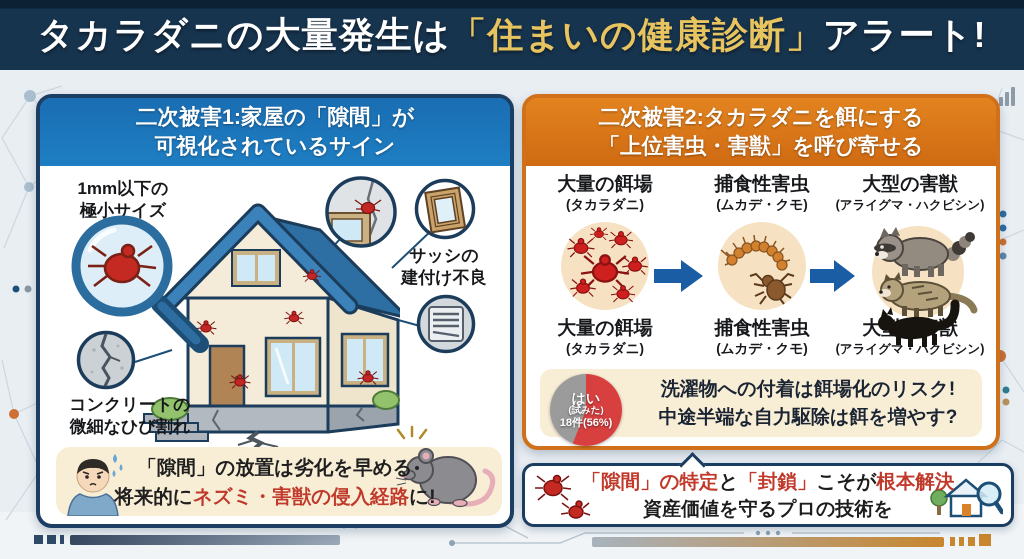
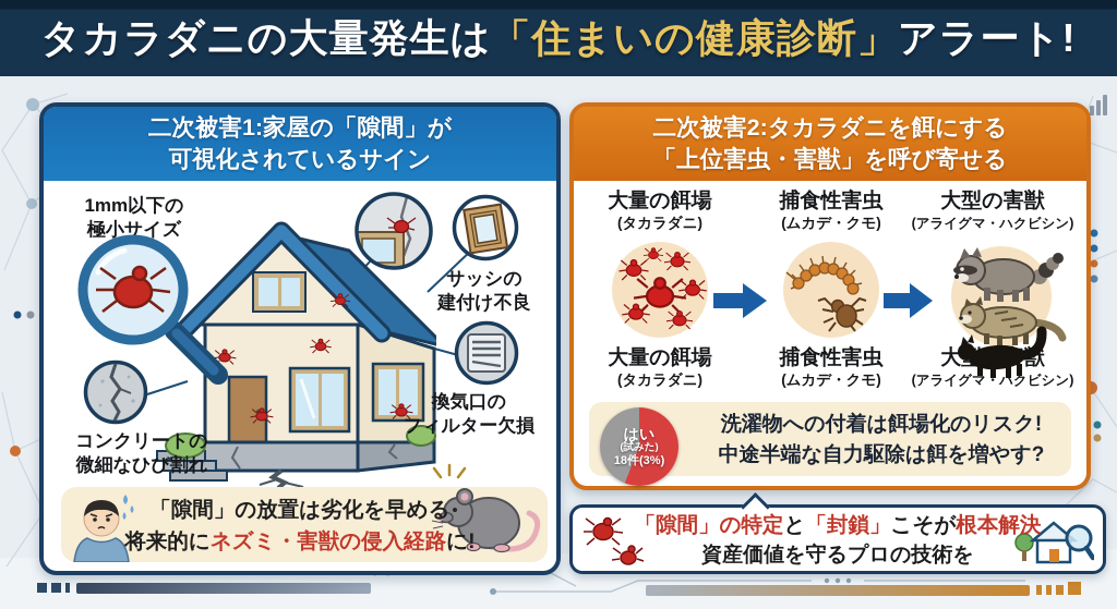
  タカラダニの大量発生は「住まいの健康診断」アラート!
  二次被害1:家屋の「隙間」が
  可視化されているサイン
  1mm以下の
  極小サイズ
  サッシの
  建付け不良
+ 換気口の
+ フィルター欠損
  コンクリートの
  微細なひび割れ
  「隙間」の放置は劣化を早める
  将来的にネズミ・害獣の侵入経路に!
  二次被害2:タカラダニを餌にする
  「上位害虫・害獣」を呼び寄せる
  大量の餌場
  (タカラダニ)
  捕食性害虫
  (ムカデ・クモ)
  大型の害獣
  (アライグマ・ハクビシン)
  大量の餌場
  (タカラダニ)
  捕食性害虫
  (ムカデ・クモ)
  (アライグマ・ハクビシン)
  はい
  (試みた)
- 18件(56%)
+ 18件(3%)
  洗濯物への付着は餌場化のリスク!
  中途半端な自力駆除は餌を増やす?
  「隙間」の特定と「封鎖」こそが根本解決
  資産価値を守るプロの技術を
